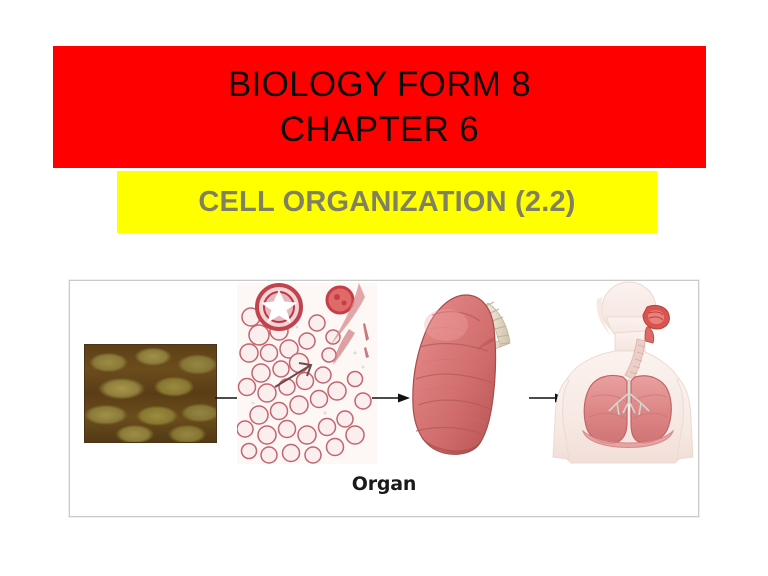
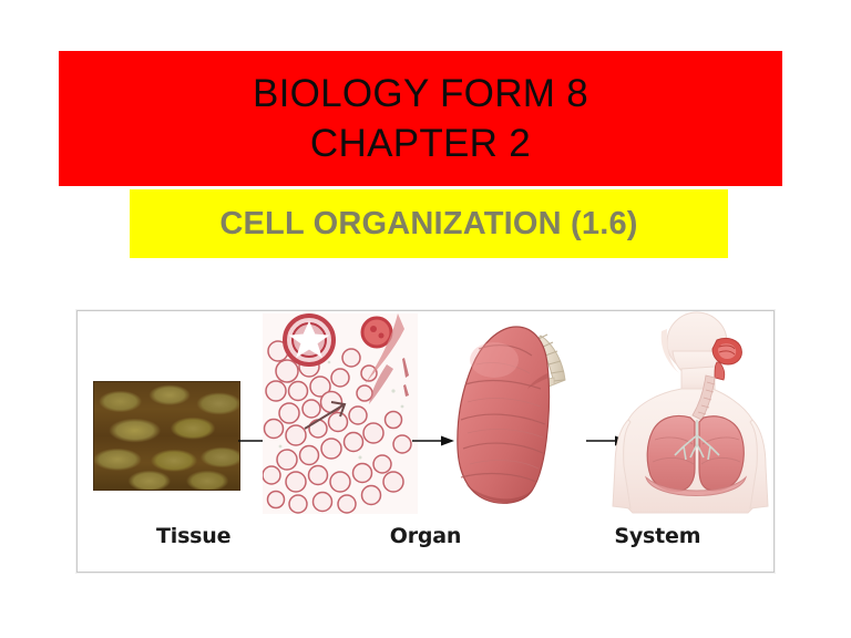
  BIOLOGY FORM 8
- CHAPTER 6
+ CHAPTER 2
- CELL ORGANIZATION (2.2)
+ CELL ORGANIZATION (1.6)
+ Tissue
  Organ
+ System
